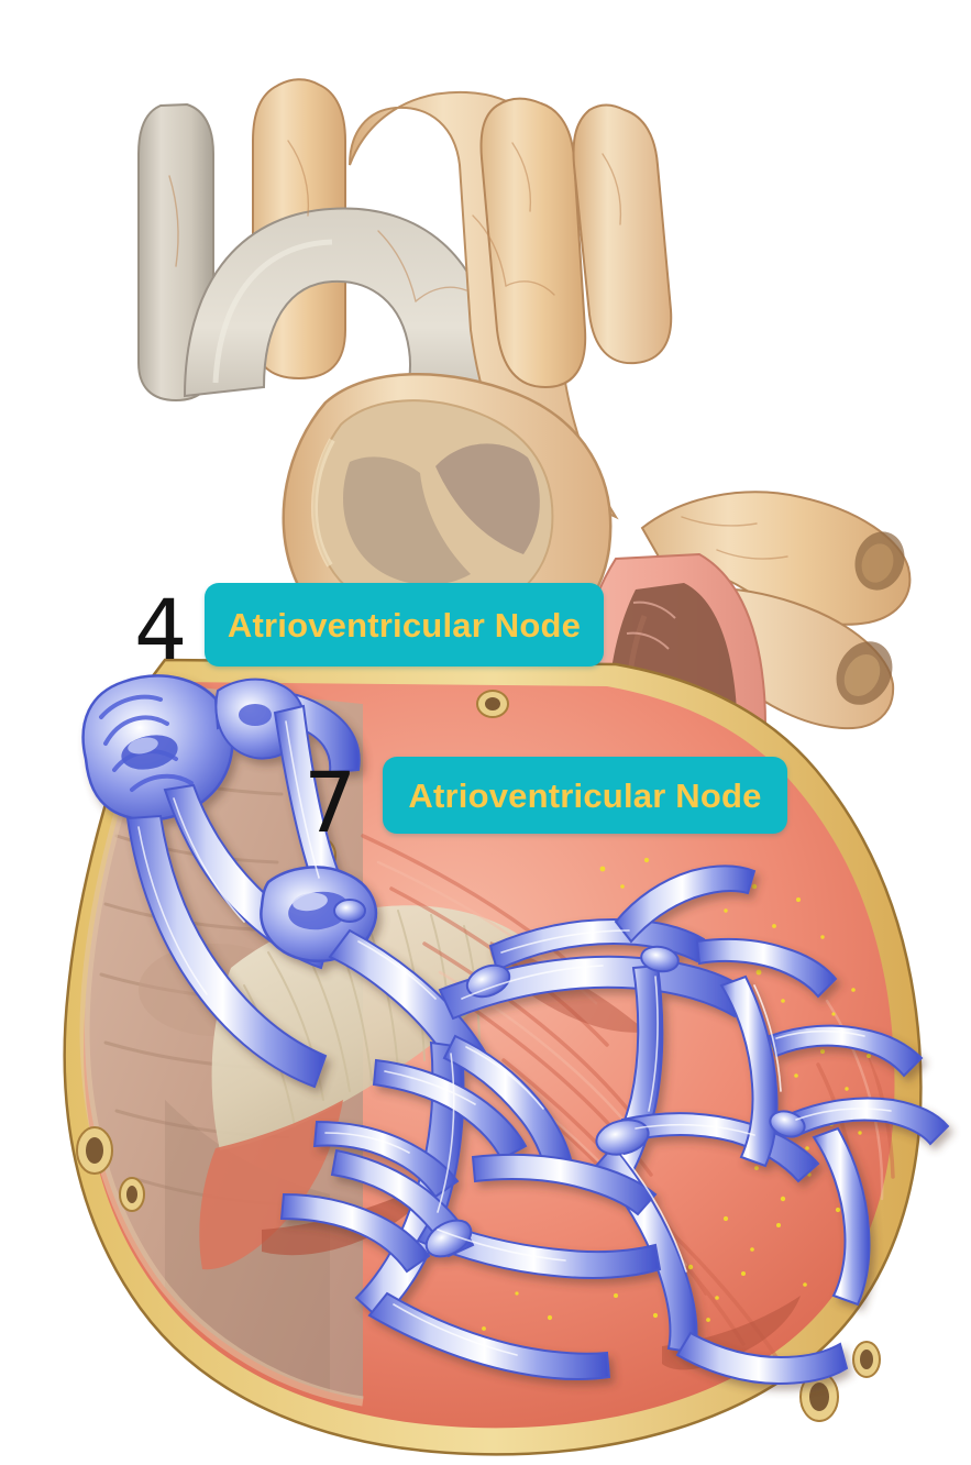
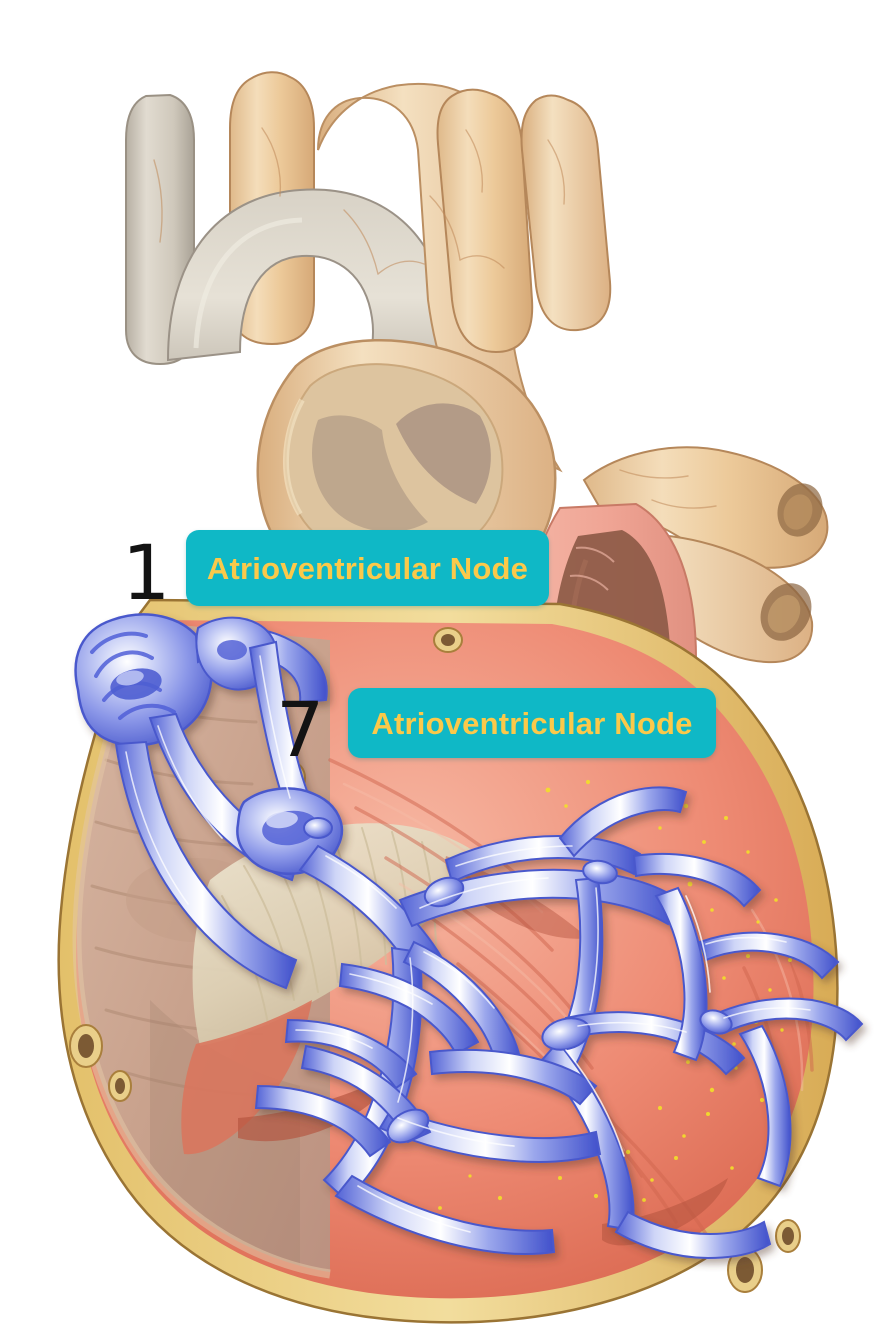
- 4
+ 1
  Atrioventricular Node
  7
  Atrioventricular Node
